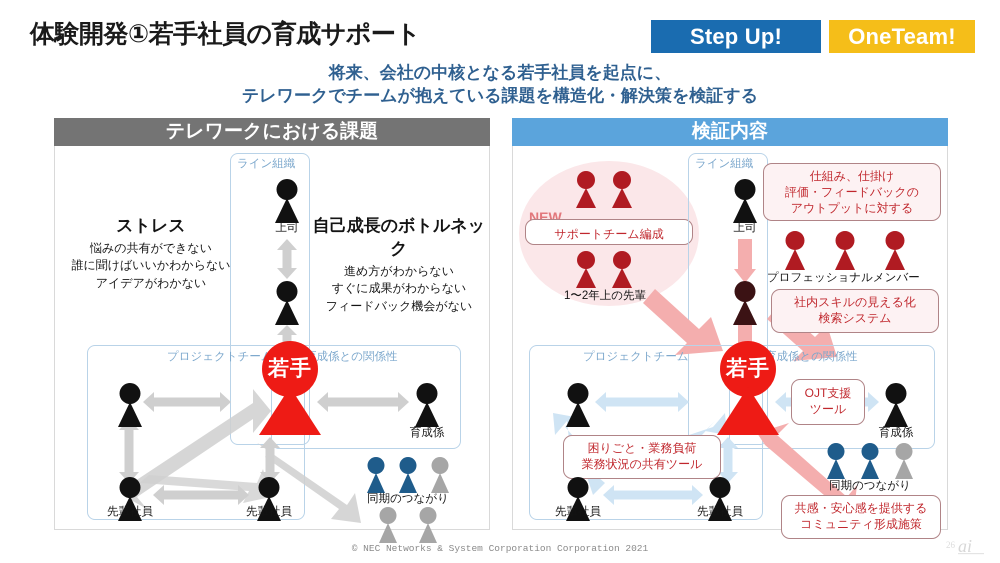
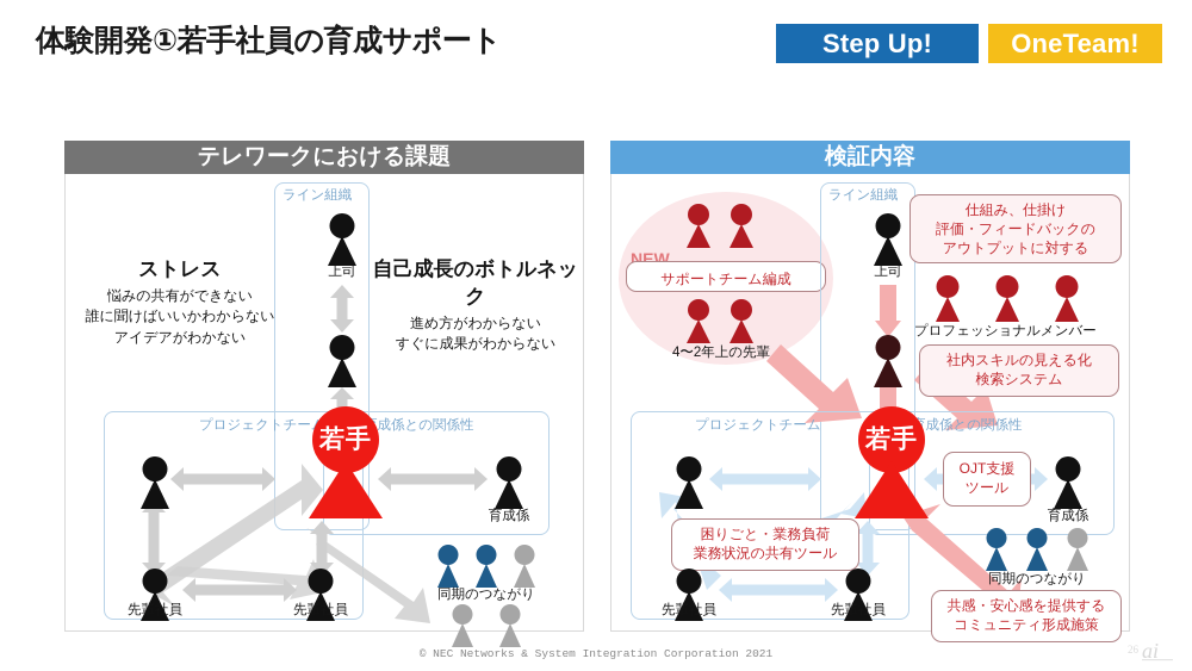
  体験開発①若手社員の育成サポート
  Step Up!
  OneTeam!
- 将来、会社の中核となる若手社員を起点に、
- テレワークでチームが抱えている課題を構造化・解決策を検証する
  テレワークにおける課題
  ライン組織
  上司
  ストレス
  悩みの共有ができない
  誰に聞けばいいかわからない
  アイデアがわかない
  自己成長のボトルネック
  進め方がわからない
  すぐに成果がわからない
- フィードバック機会がない
  プロジェクトチー
  成係との関係性
  若手
  育成係
  先輩社員
  先輩社員
  同期のつながり
  検証内容
  NEW
  サポートチーム編成
- 1〜2年上の先輩
+ 4〜2年上の先輩
  ライン組織
  上司
  仕組み、仕掛け
  評価・フィードバックの
  アウトプットに対する
  プロフェッショナルメンバー
  社内スキルの見える化
  検索システム
  プロジェクトチーム
  成係との関係性
  若手
  OJT支援
  ツール
  育成係
  困りごと・業務負荷
  業務状況の共有ツール
  先輩社員
  先輩社員
  同期のつながり
  共感・安心感を提供する
  コミュニティ形成施策
- © NEC Networks & System Corporation Corporation 2021
+ © NEC Networks & System Integration Corporation 2021
  26
  ai
